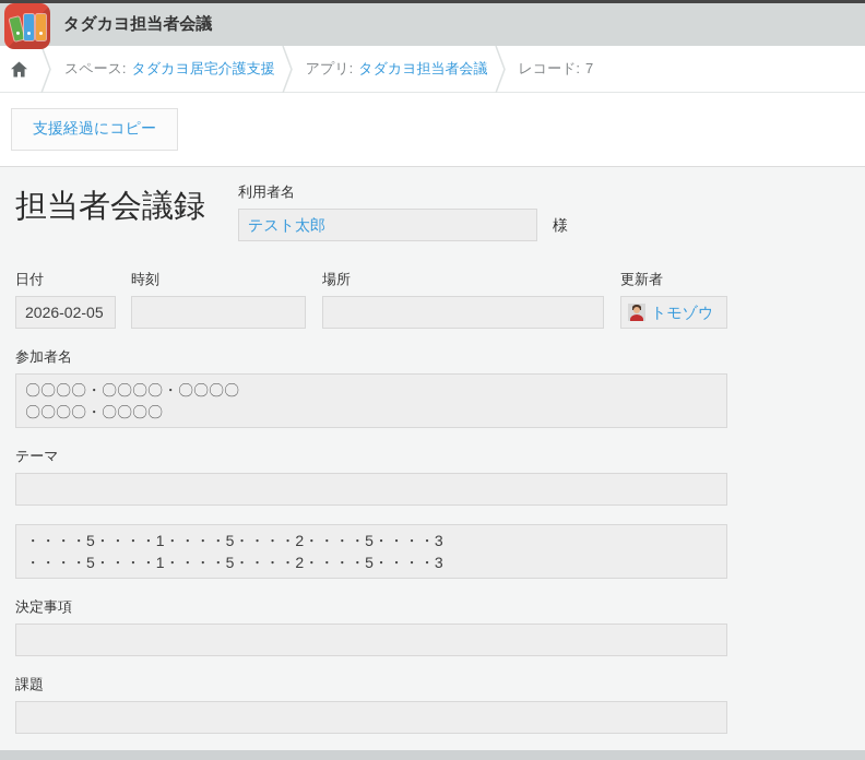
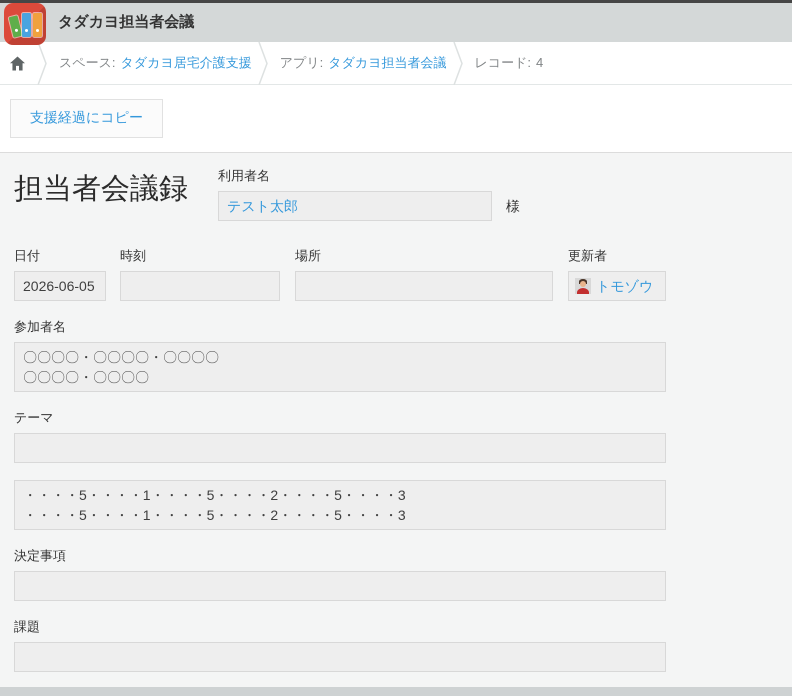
  タダカヨ担当者会議
  スペース: タダカヨ居宅介護支援
  アプリ: タダカヨ担当者会議
- レコード: 7
+ レコード: 4
  支援経過にコピー
  担当者会議録
  利用者名
  テスト太郎
  様
  日付
- 2026-02-05
+ 2026-06-05
  時刻
  場所
  更新者
  トモゾウ
  参加者名
  〇〇〇〇・〇〇〇〇・〇〇〇〇
  〇〇〇〇・〇〇〇〇
  テーマ
  ・・・・5・・・・1・・・・5・・・・2・・・・5・・・・3
  ・・・・5・・・・1・・・・5・・・・2・・・・5・・・・3
  決定事項
  課題
